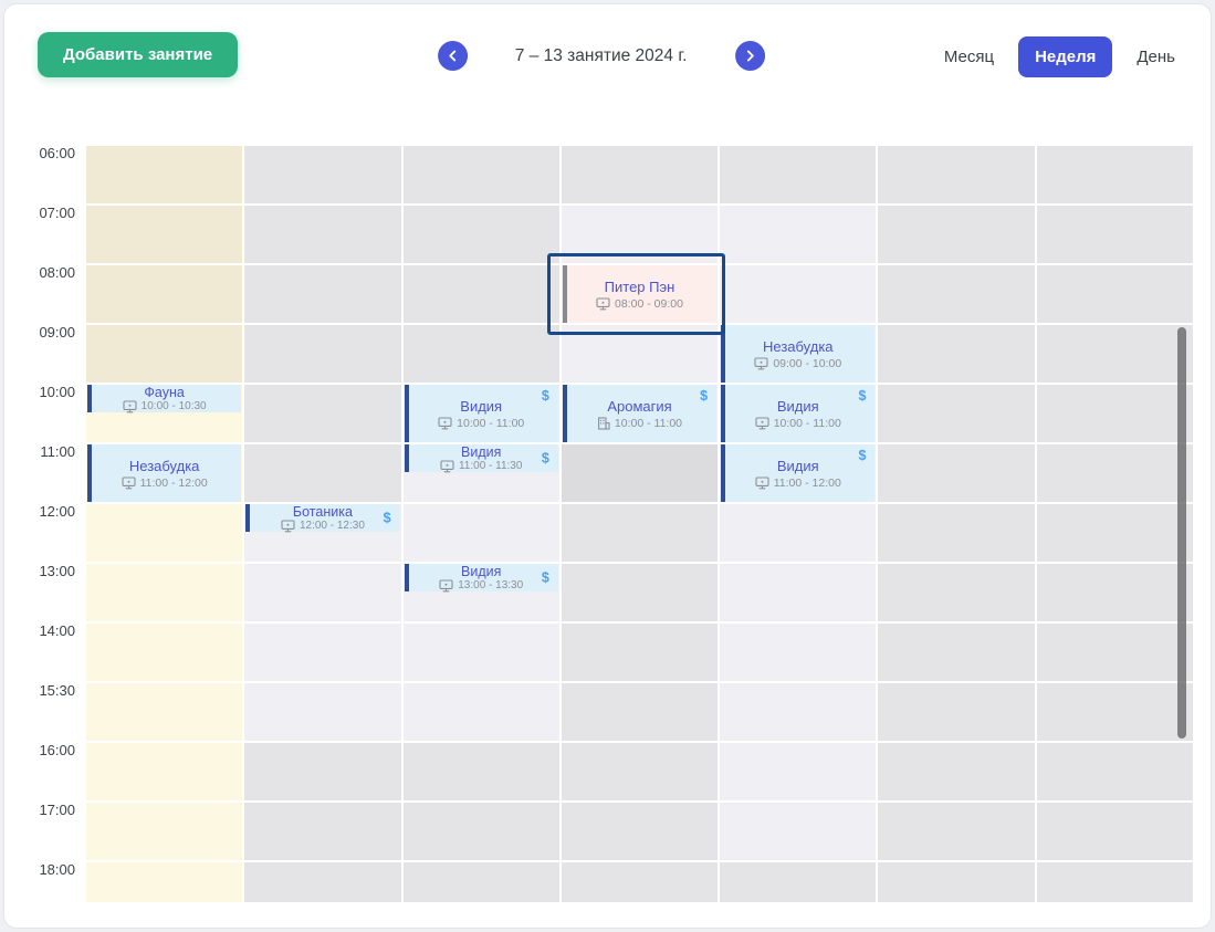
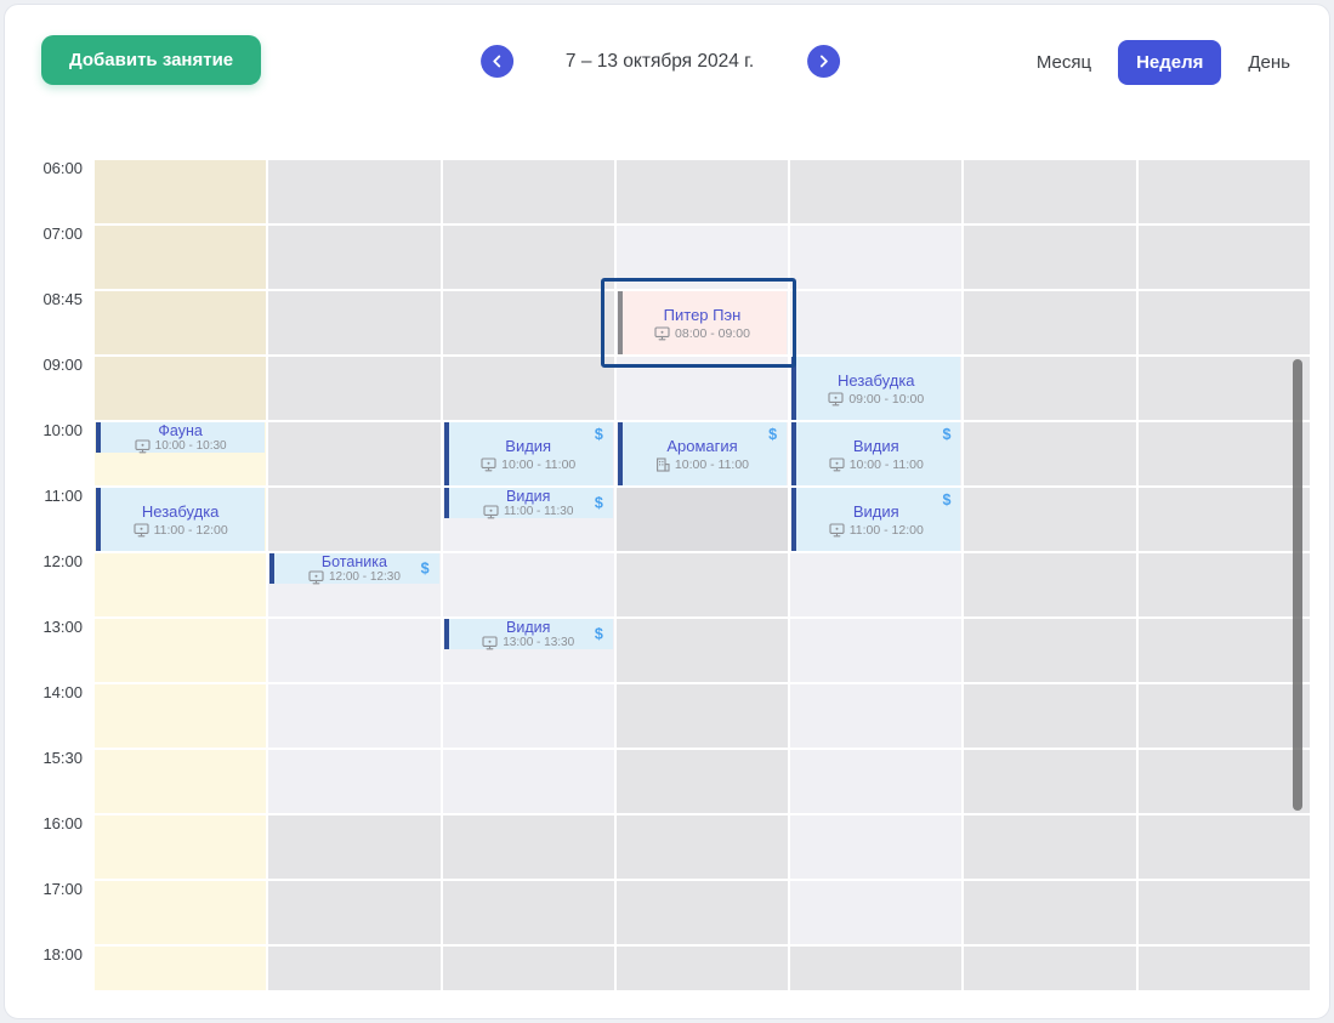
  Добавить занятие
- 7 – 13 занятие 2024 г.
+ 7 – 13 октября 2024 г.
  Месяц
  Неделя
  День
  06:00
  07:00
- 08:00
+ 08:45
  09:00
  10:00
  11:00
  12:00
  13:00
  14:00
  15:30
  16:00
  17:00
  18:00
  Фауна
  10:00 - 10:30
  Незабудка
  11:00 - 12:00
  Ботаника
  12:00 - 12:30
  $
  Видия
  10:00 - 11:00
  $
  Видия
  11:00 - 11:30
  $
  Видия
  13:00 - 13:30
  $
  Питер Пэн
  08:00 - 09:00
  Аромагия
  10:00 - 11:00
  $
  Незабудка
  09:00 - 10:00
  Видия
  10:00 - 11:00
  $
  Видия
  11:00 - 12:00
  $
